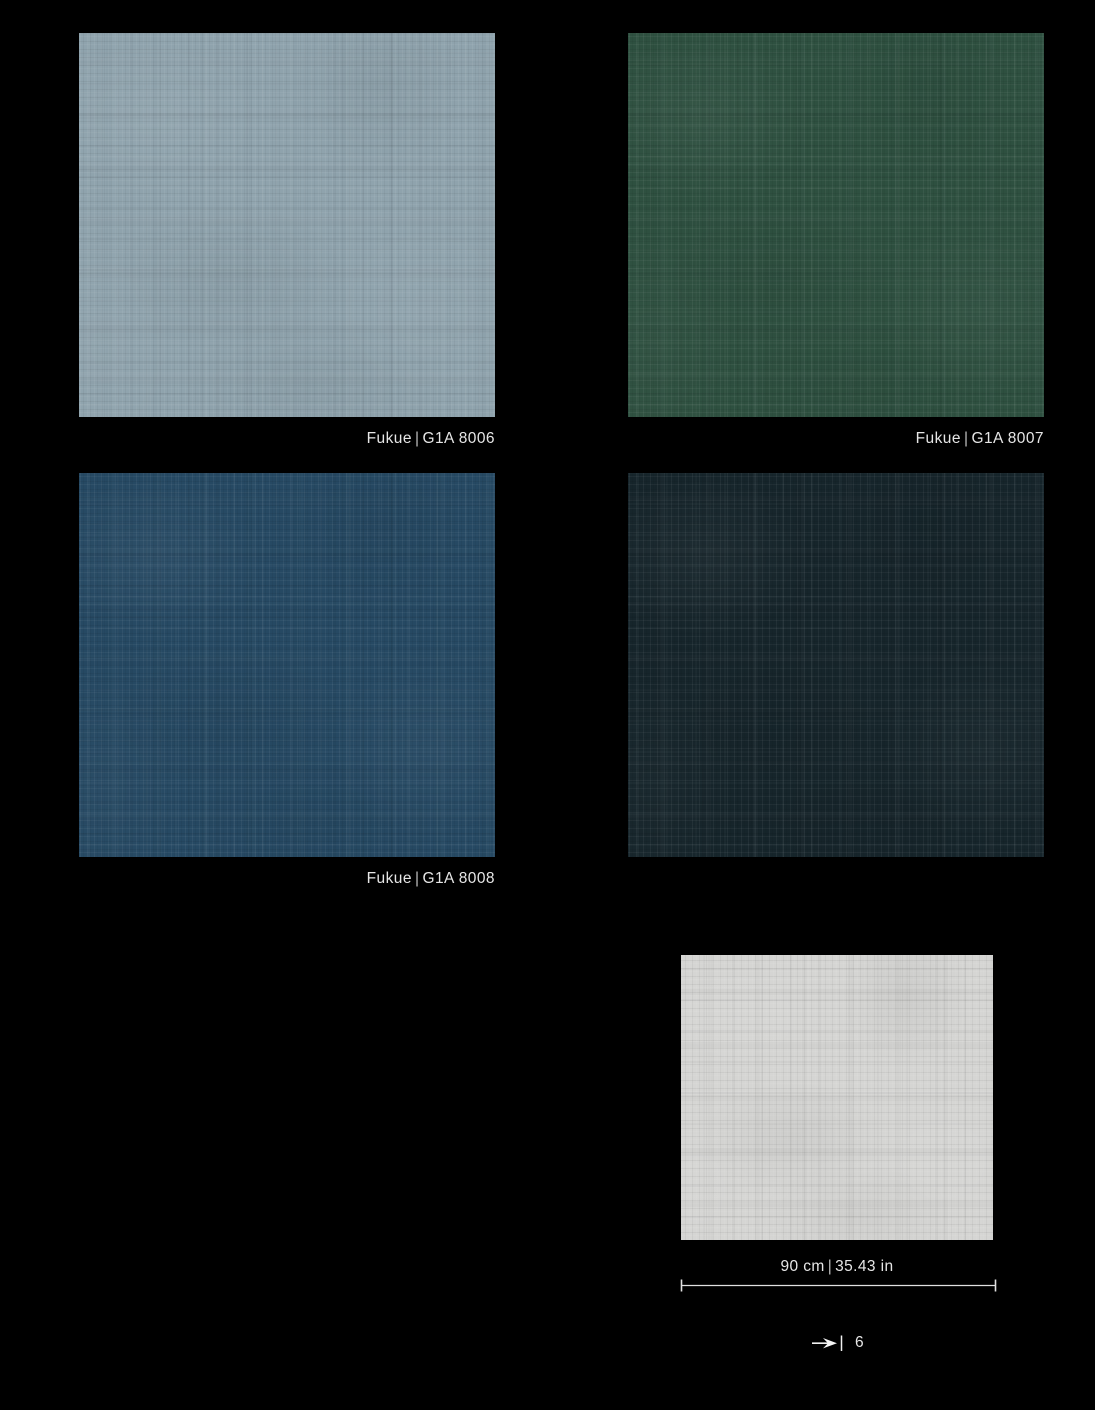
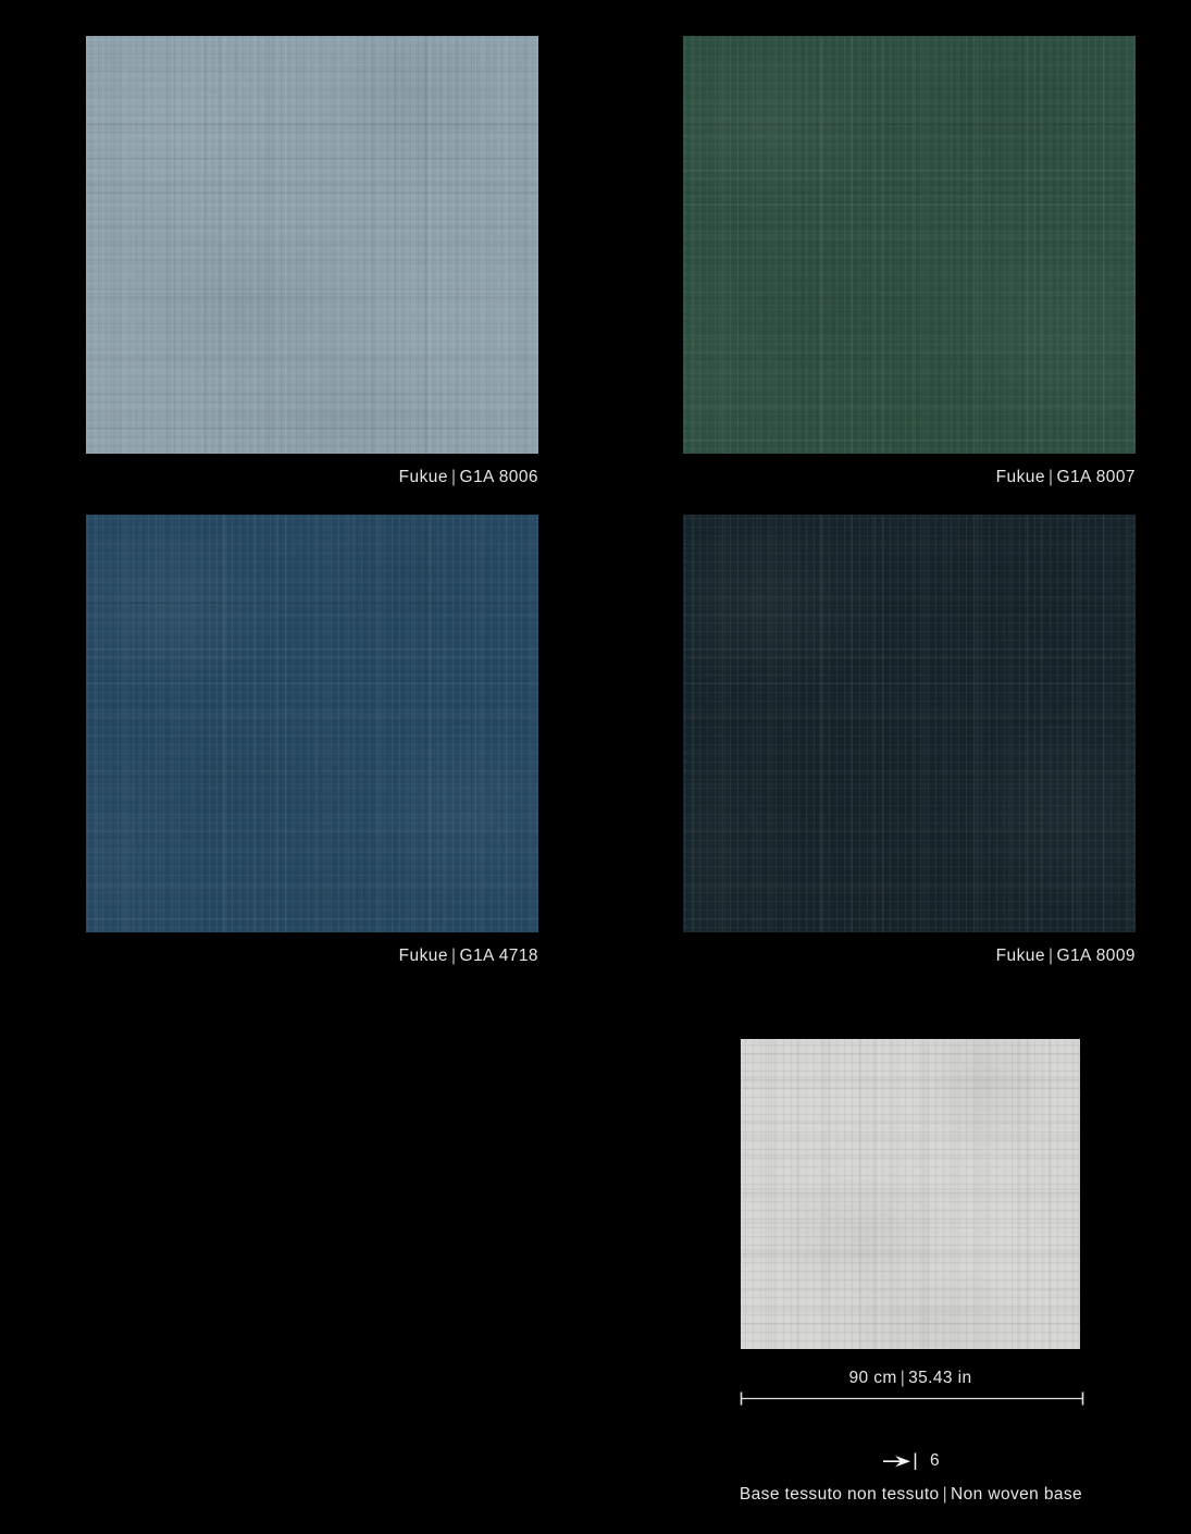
  Fukue | G1A 8006
  Fukue | G1A 8007
- Fukue | G1A 8008
+ Fukue | G1A 4718
+ Fukue | G1A 8009
  90 cm | 35.43 in
  6
+ Base tessuto non tessuto | Non woven base
